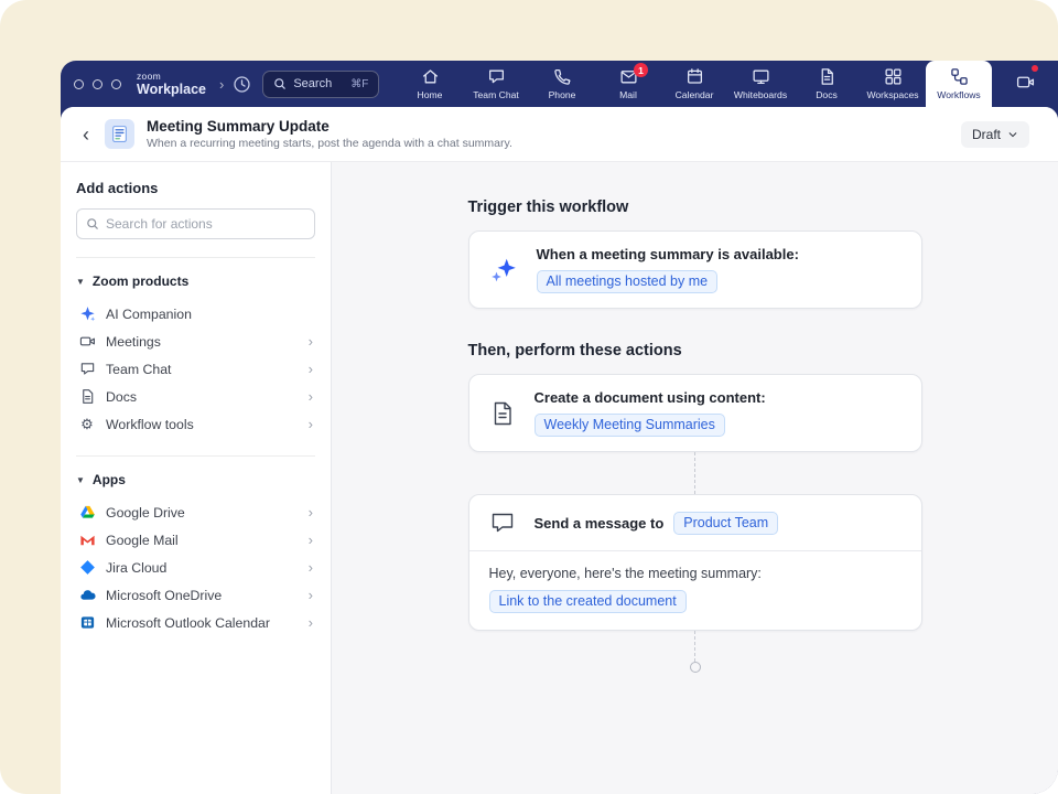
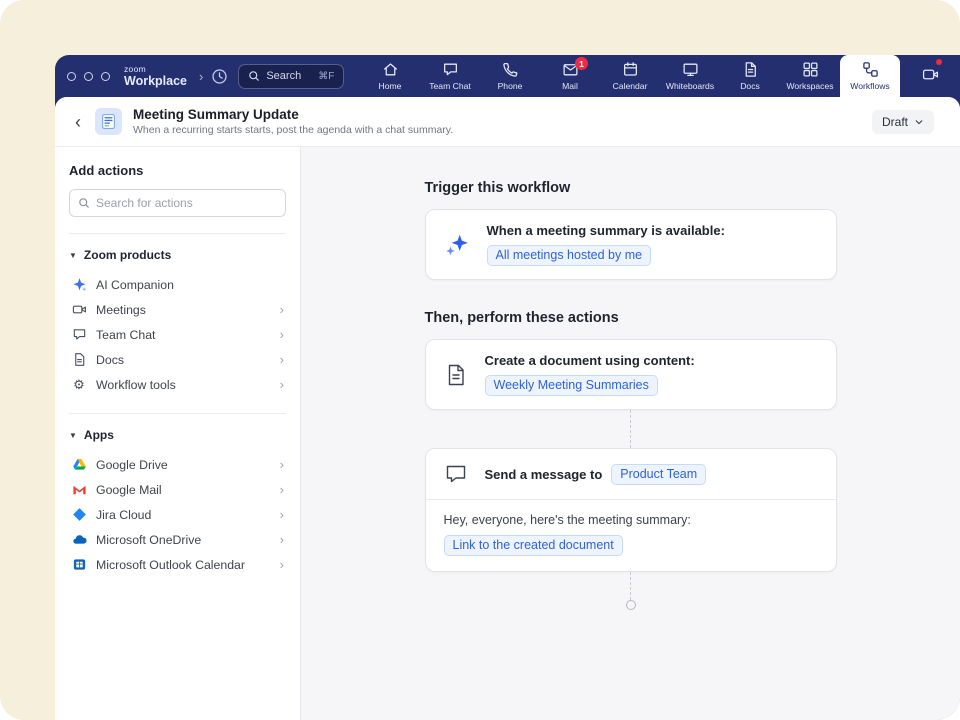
  zoom
  Workplace
  ›
  Search
  ⌘F
  Home
  Team Chat
  Phone
  1
  Mail
  Calendar
  Whiteboards
  Docs
  Workspaces
  Workflows
  ‹
  Meeting Summary Update
- When a recurring meeting starts, post the agenda with a chat summary.
+ When a recurring starts starts, post the agenda with a chat summary.
  Draft
  Add actions
  Search for actions
  ▼
  Zoom products
  AI Companion
  Meetings
  ›
  Team Chat
  ›
  Docs
  ›
  ⚙
  Workflow tools
  ›
  ▼
  Apps
  Google Drive
  ›
  Google Mail
  ›
  Jira Cloud
  ›
  Microsoft OneDrive
  ›
  Microsoft Outlook Calendar
  ›
  Trigger this workflow
  When a meeting summary is available:
  All meetings hosted by me
  Then, perform these actions
  Create a document using content:
  Weekly Meeting Summaries
  Send a message to
  Product Team
  Hey, everyone, here's the meeting summary:
  Link to the created document
